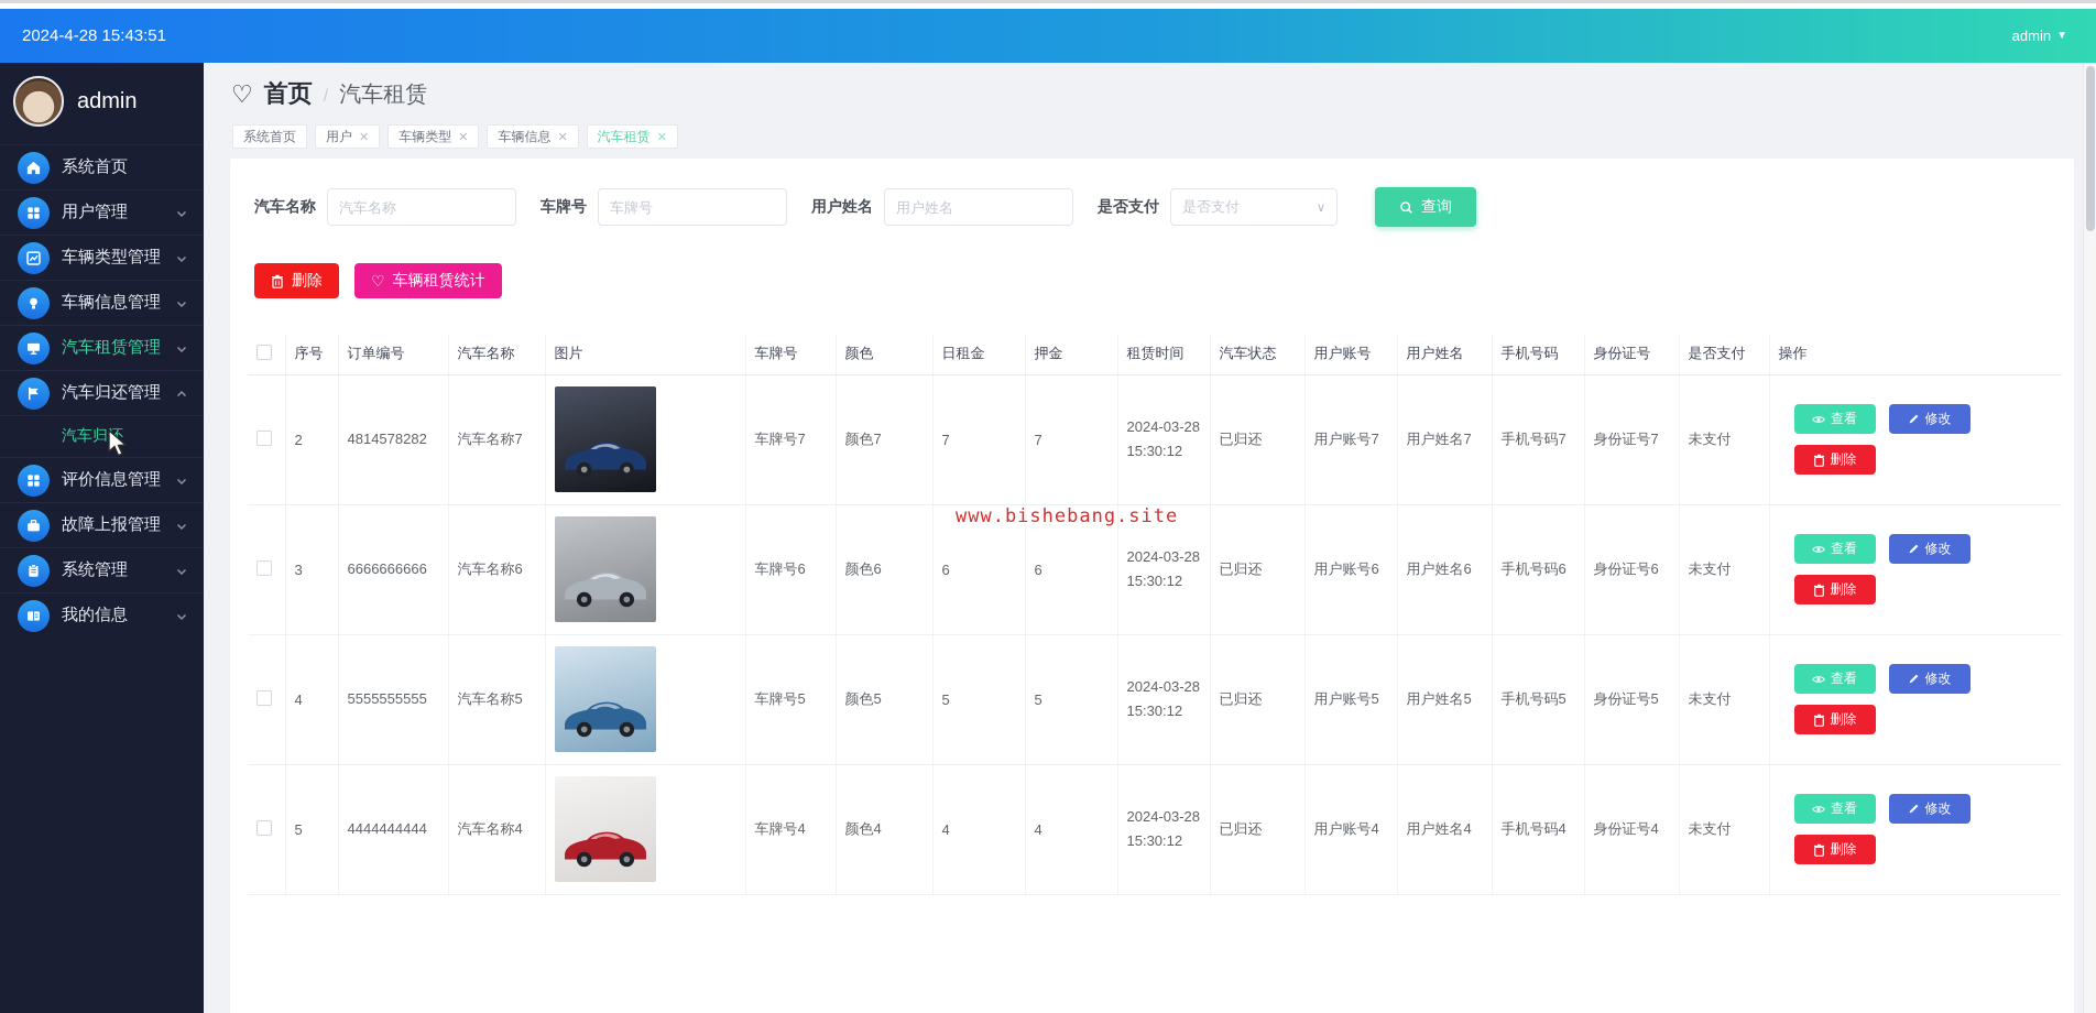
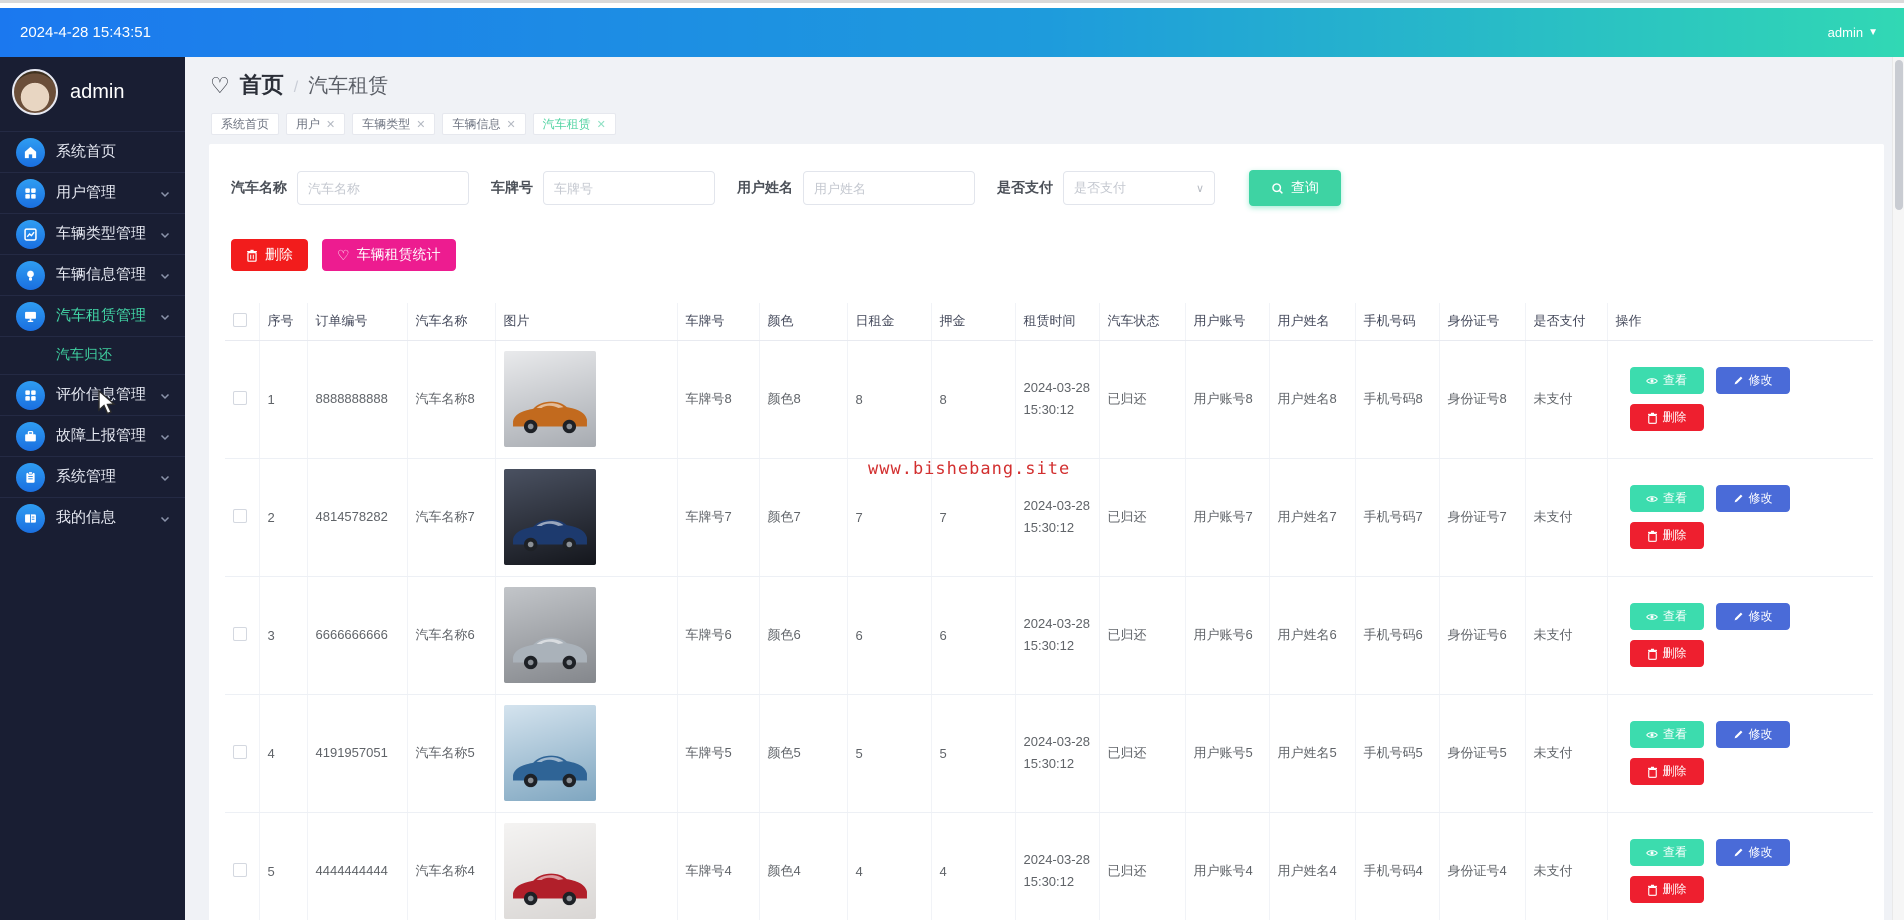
  2024-4-28 15:43:51
  admin
  ▼
  admin
  系统首页
  用户管理
  车辆类型管理
  车辆信息管理
  汽车租赁管理
- 汽车归还管理
  汽车归还
  评价信息管理
  故障上报管理
  系统管理
  我的信息
  ♡
  首页
  /
  汽车租赁
  系统首页
  用户
  ✕
  车辆类型
  ✕
  车辆信息
  ✕
  汽车租赁
  ✕
  汽车名称
  汽车名称
  车牌号
  车牌号
  用户姓名
  用户姓名
  是否支付
  是否支付
  ∨
  查询
  删除
  ♡
  车辆租赁统计
  	序号	订单编号	汽车名称	图片	车牌号	颜色	日租金	押金	租赁时间	汽车状态	用户账号	用户姓名	手机号码	身份证号	是否支付	操作
+ 	1	8888888888	汽车名称8		车牌号8	颜色8	8	8	2024-03-28 15:30:12	已归还	用户账号8	用户姓名8	手机号码8	身份证号8	未支付	查看 修改 删除
  	2	4814578282	汽车名称7		车牌号7	颜色7	7	7	2024-03-28 15:30:12	已归还	用户账号7	用户姓名7	手机号码7	身份证号7	未支付	查看 修改 删除
  	3	6666666666	汽车名称6		车牌号6	颜色6	6	6	2024-03-28 15:30:12	已归还	用户账号6	用户姓名6	手机号码6	身份证号6	未支付	查看 修改 删除
- 	4	5555555555	汽车名称5		车牌号5	颜色5	5	5	2024-03-28 15:30:12	已归还	用户账号5	用户姓名5	手机号码5	身份证号5	未支付	查看 修改 删除
+ 	4	4191957051	汽车名称5		车牌号5	颜色5	5	5	2024-03-28 15:30:12	已归还	用户账号5	用户姓名5	手机号码5	身份证号5	未支付	查看 修改 删除
  	5	4444444444	汽车名称4		车牌号4	颜色4	4	4	2024-03-28 15:30:12	已归还	用户账号4	用户姓名4	手机号码4	身份证号4	未支付	查看 修改 删除
  www.bishebang.site
